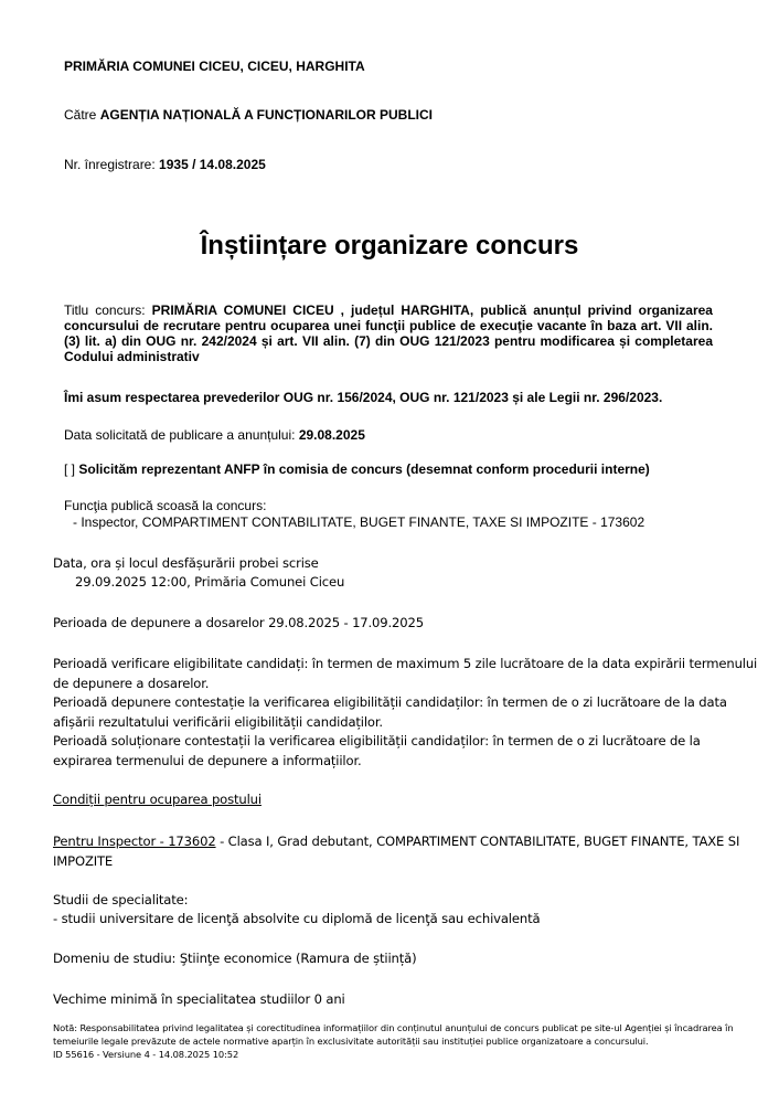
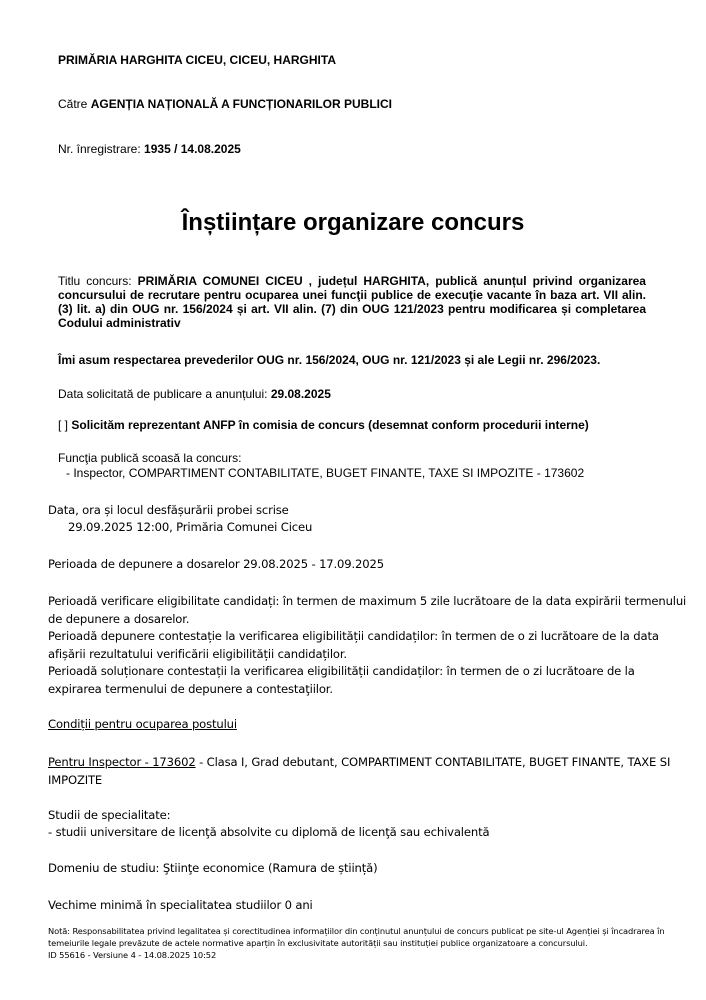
- PRIMĂRIA COMUNEI CICEU, CICEU, HARGHITA
+ PRIMĂRIA HARGHITA CICEU, CICEU, HARGHITA
  Către AGENȚIA NAȚIONALĂ A FUNCȚIONARILOR PUBLICI
  Nr. înregistrare: 1935 / 14.08.2025
  Înștiințare organizare concurs
- Titlu concurs: PRIMĂRIA COMUNEI CICEU , județul HARGHITA, publică anunțul privind organizarea concursului de recrutare pentru ocuparea unei funcţii publice de execuţie vacante în baza art. VII alin. (3) lit. a) din OUG nr. 242/2024 și art. VII alin. (7) din OUG 121/2023 pentru modificarea și completarea Codului administrativ
+ Titlu concurs: PRIMĂRIA COMUNEI CICEU , județul HARGHITA, publică anunțul privind organizarea concursului de recrutare pentru ocuparea unei funcţii publice de execuţie vacante în baza art. VII alin. (3) lit. a) din OUG nr. 156/2024 și art. VII alin. (7) din OUG 121/2023 pentru modificarea și completarea Codului administrativ
  Îmi asum respectarea prevederilor OUG nr. 156/2024, OUG nr. 121/2023 și ale Legii nr. 296/2023.
  Data solicitată de publicare a anunțului: 29.08.2025
  [ ] Solicităm reprezentant ANFP în comisia de concurs (desemnat conform procedurii interne)
  Funcţia publică scoasă la concurs:
  - Inspector, COMPARTIMENT CONTABILITATE, BUGET FINANTE, TAXE SI IMPOZITE - 173602
  Data, ora și locul desfășurării probei scrise
  29.09.2025 12:00, Primăria Comunei Ciceu
  Perioada de depunere a dosarelor 29.08.2025 - 17.09.2025
  Perioadă verificare eligibilitate candidați: în termen de maximum 5 zile lucrătoare de la data expirării termenului de depunere a dosarelor.
  Perioadă depunere contestație la verificarea eligibilității candidaților: în termen de o zi lucrătoare de la data afișării rezultatului verificării eligibilității candidaților.
- Perioadă soluționare contestații la verificarea eligibilității candidaților: în termen de o zi lucrătoare de la expirarea termenului de depunere a informațiilor.
+ Perioadă soluționare contestații la verificarea eligibilității candidaților: în termen de o zi lucrătoare de la expirarea termenului de depunere a contestaţiilor.
  Condiții pentru ocuparea postului
  Pentru Inspector - 173602 - Clasa I, Grad debutant, COMPARTIMENT CONTABILITATE, BUGET FINANTE, TAXE SI IMPOZITE
  Studii de specialitate:
  - studii universitare de licenţă absolvite cu diplomă de licenţă sau echivalentă
  Domeniu de studiu: Ştiinţe economice (Ramura de știință)
  Vechime minimă în specialitatea studiilor 0 ani
  Notă: Responsabilitatea privind legalitatea și corectitudinea informațiilor din conținutul anunțului de concurs publicat pe site-ul Agenției și încadrarea în temeiurile legale prevăzute de actele normative aparțin în exclusivitate autorității sau instituției publice organizatoare a concursului.
  ID 55616 - Versiune 4 - 14.08.2025 10:52
